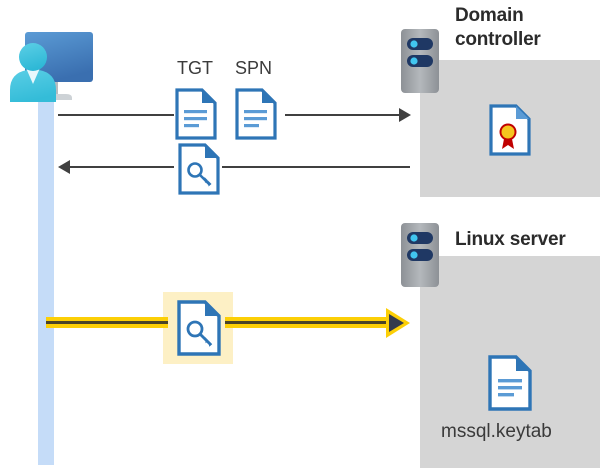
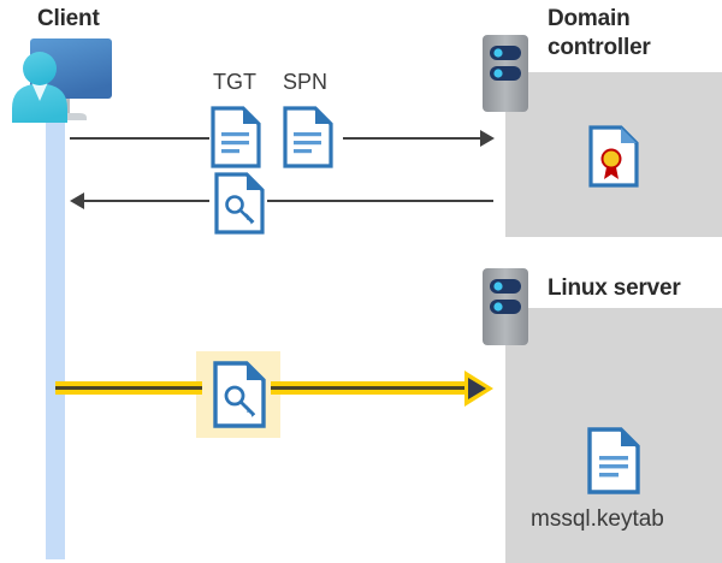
+ Client
  TGT
  SPN
  Domain controller
  Linux server
  mssql.keytab
